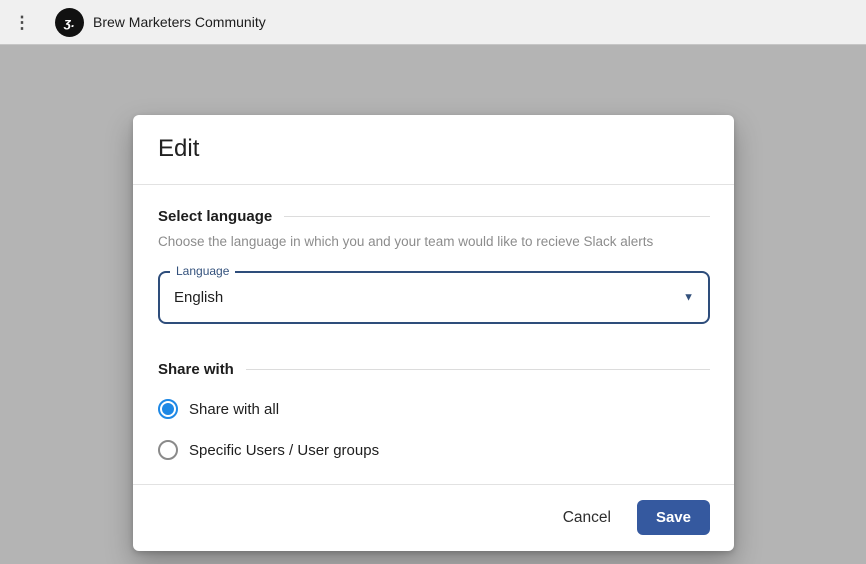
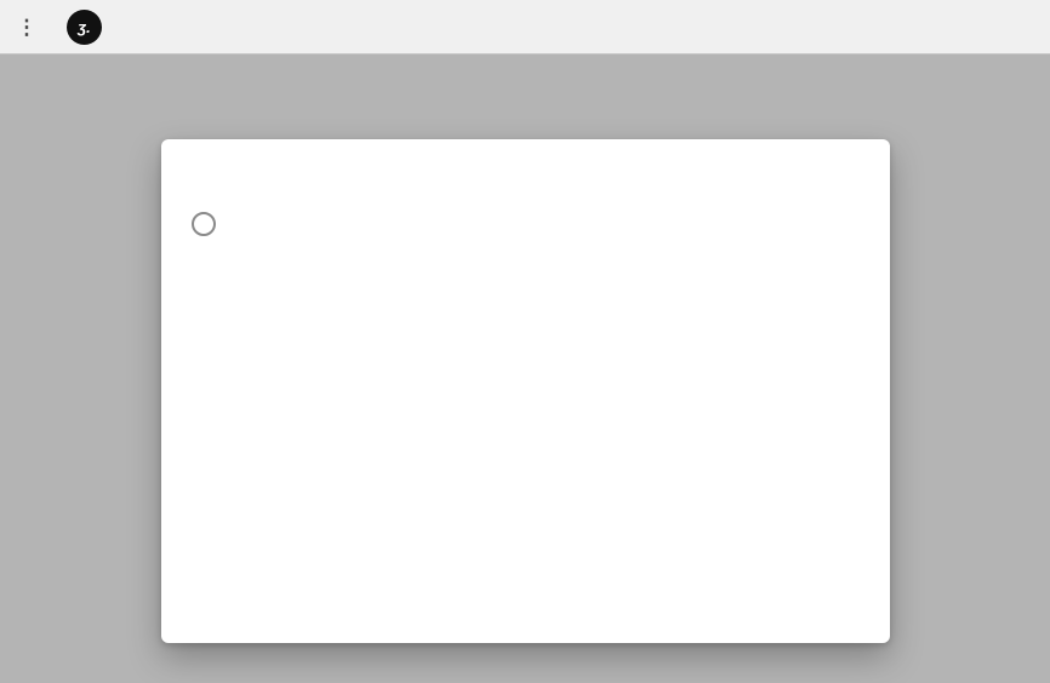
  ⋮
  ʒ.
- Brew Marketers Community
- Edit
- Select language
- Choose the language in which you and your team would like to recieve Slack alerts
- Language
- English
- ▼
- Share with
- Share with all
- Specific Users / User groups
- Cancel
- Save
